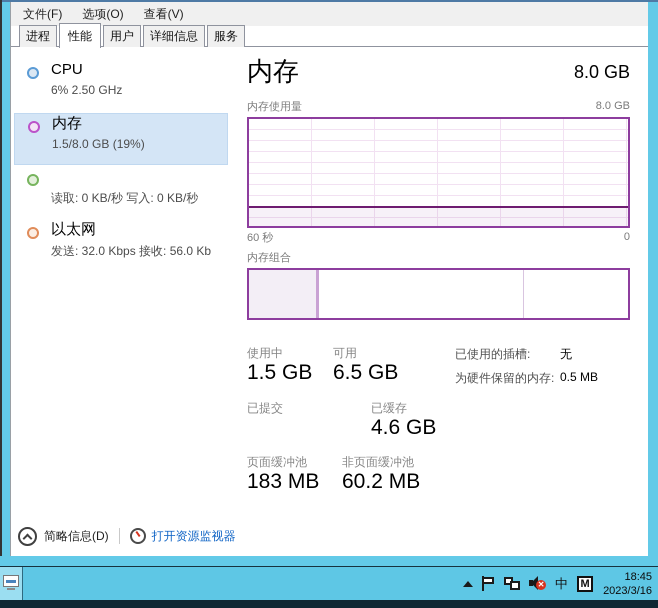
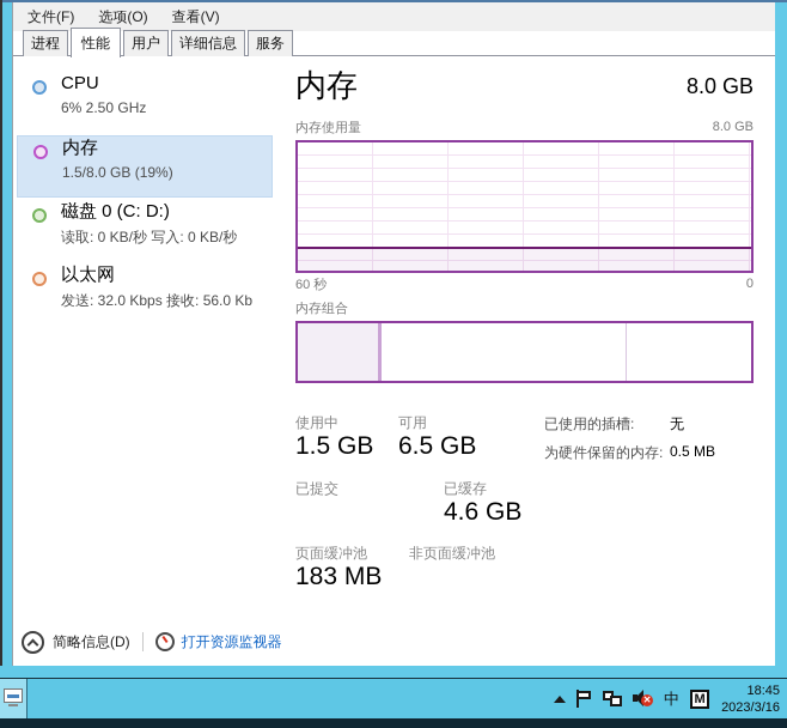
  文件(F)
  选项(O)
  查看(V)
  进程
  性能
  用户
  详细信息
  服务
  CPU
  6% 2.50 GHz
  内存
  1.5/8.0 GB (19%)
+ 磁盘 0 (C: D:)
  读取: 0 KB/秒 写入: 0 KB/秒
  以太网
  发送: 32.0 Kbps 接收: 56.0 Kb
  内存
  8.0 GB
  内存使用量
  8.0 GB
  60 秒
  0
  内存组合
  使用中
  可用
  1.5 GB
  6.5 GB
  已使用的插槽:
  无
  为硬件保留的内存:
  0.5 MB
  已提交
  已缓存
  4.6 GB
  页面缓冲池
  非页面缓冲池
  183 MB
- 60.2 MB
  简略信息(D)
  打开资源监视器
  ✕
  中
  M
  18:45
  2023/3/16
